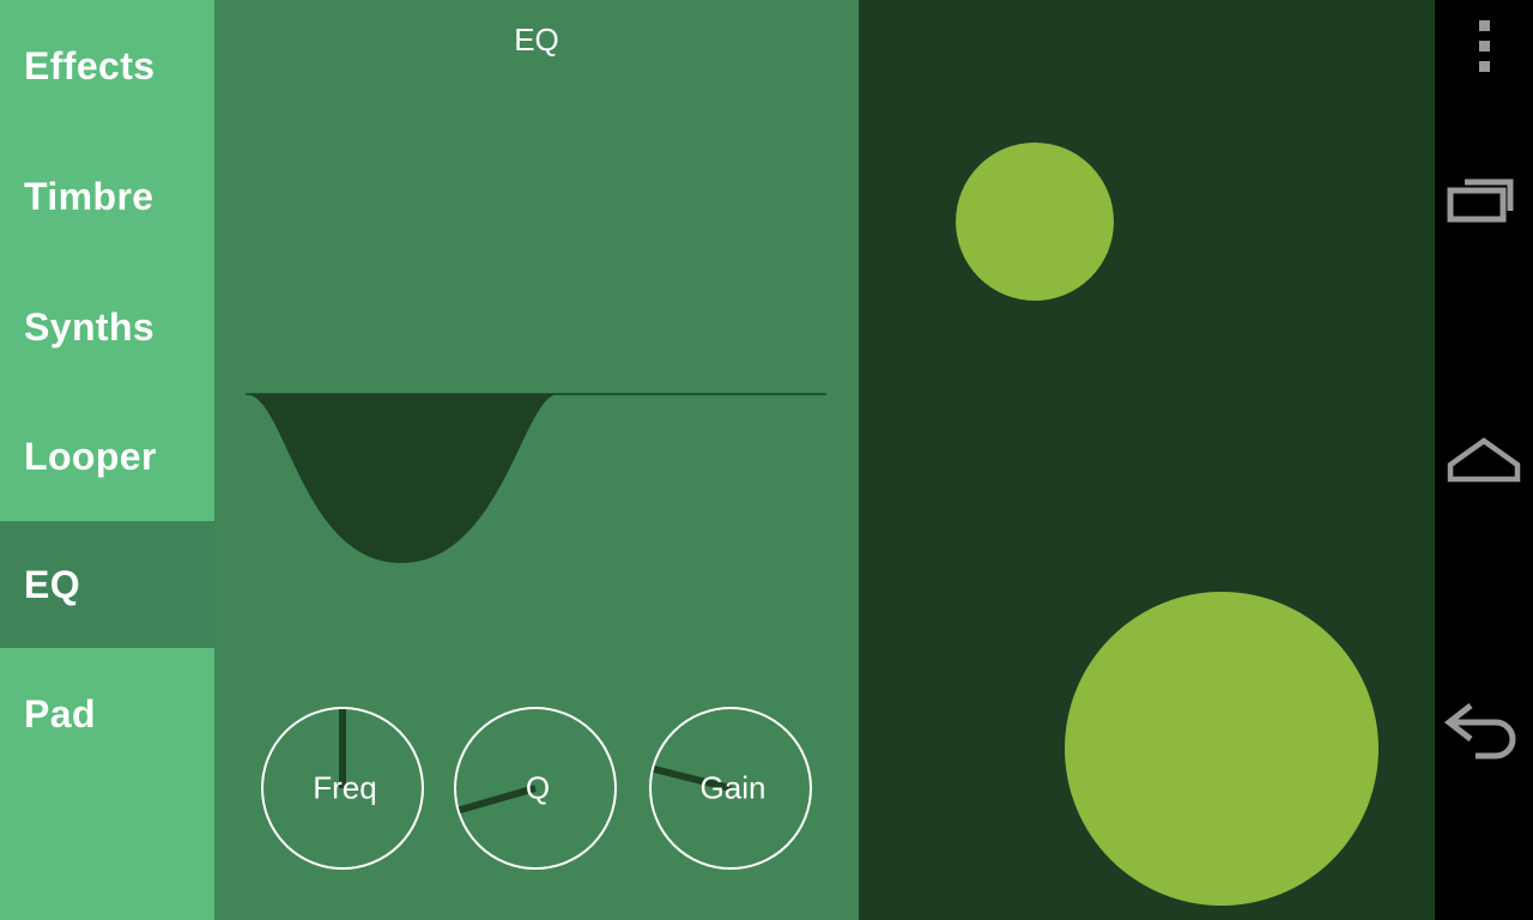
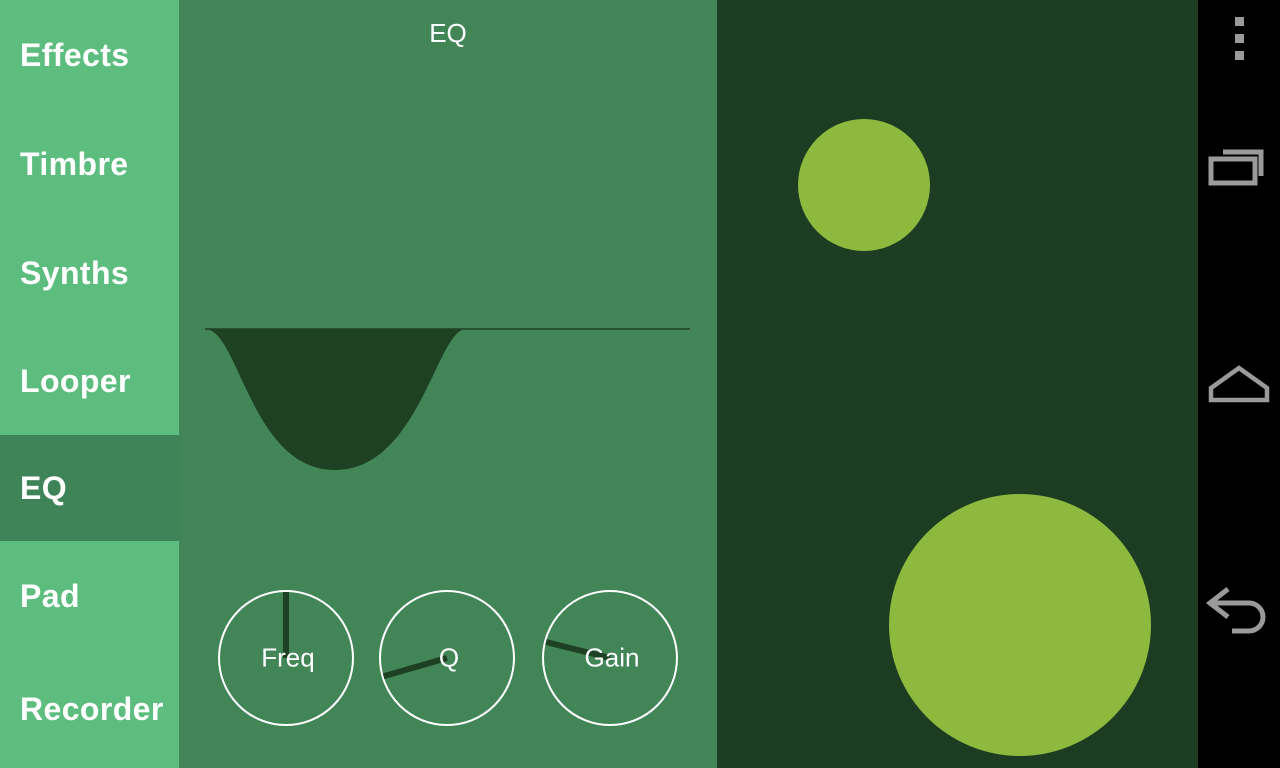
  Effects
  Timbre
  Synths
  Looper
  EQ
  Pad
+ Recorder
  EQ
  Freq
  Q
  Gain
